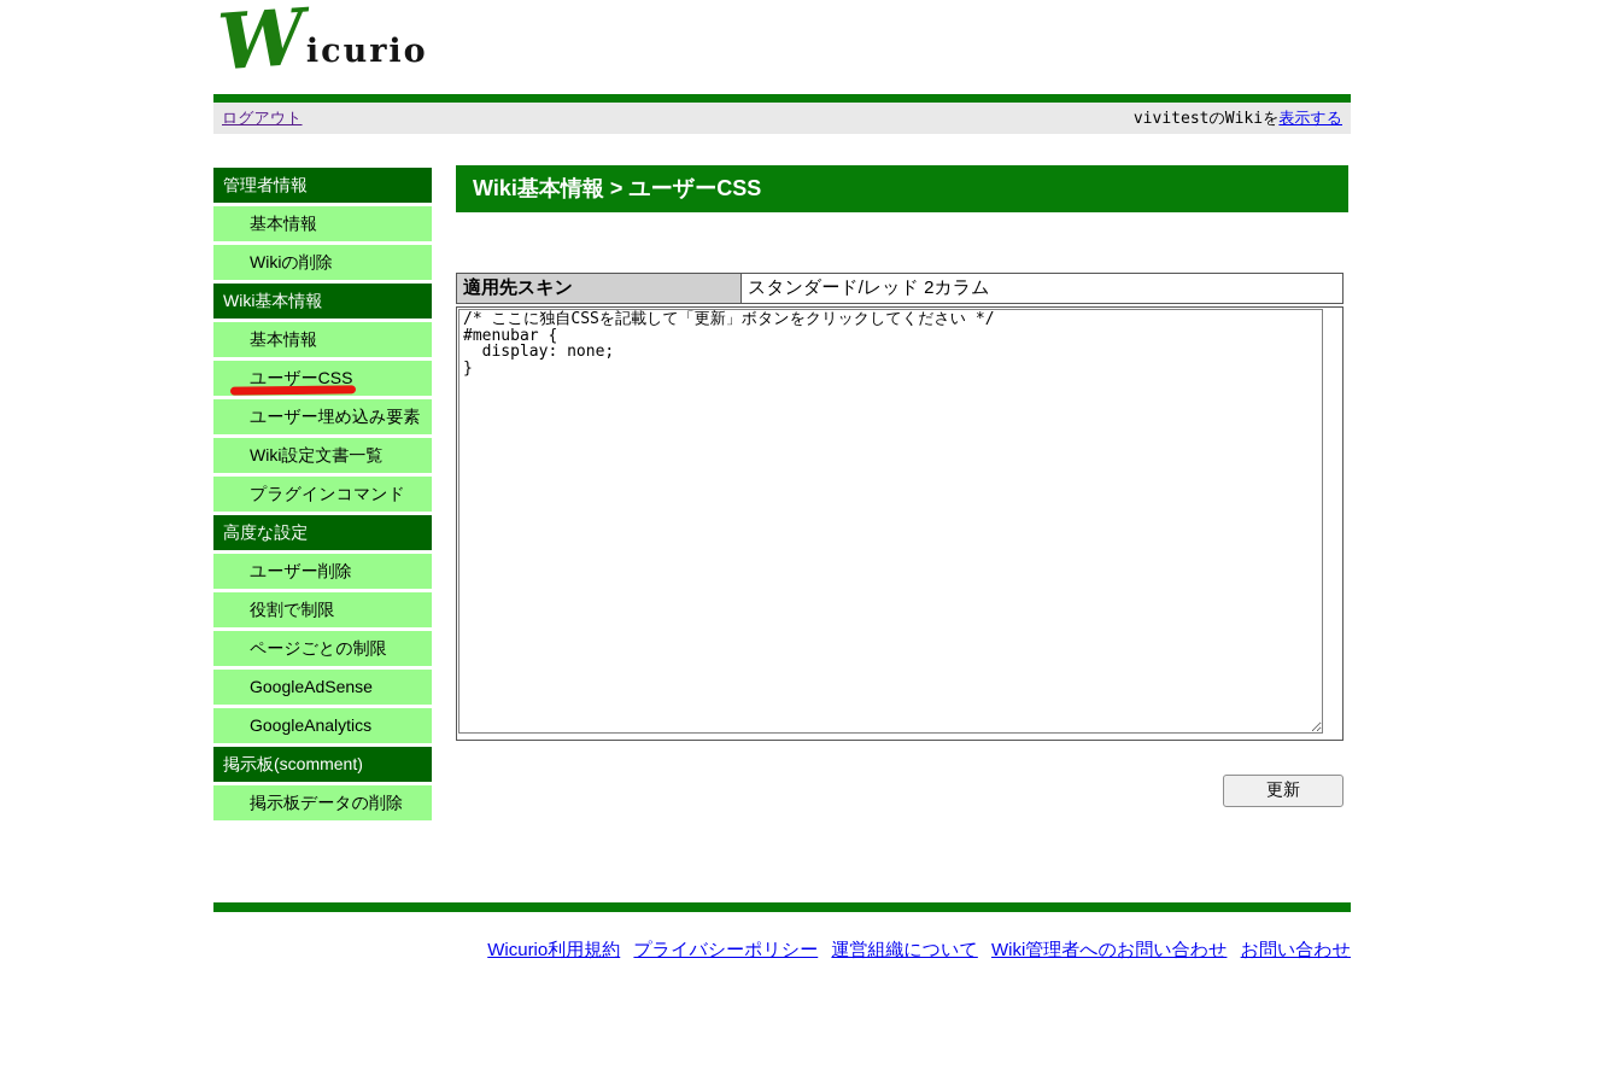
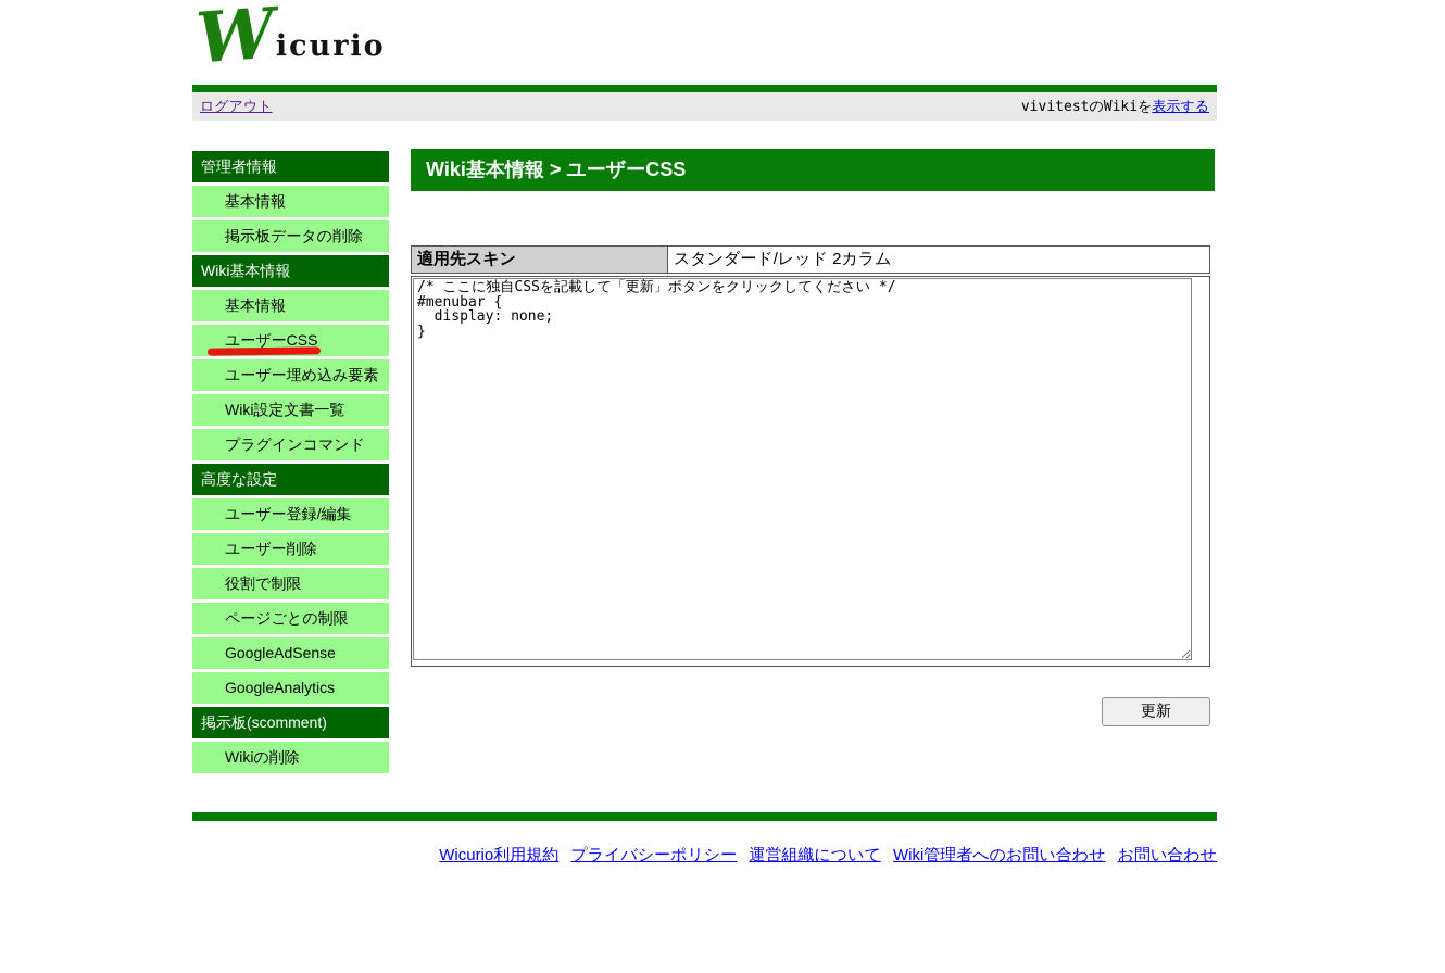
  icurio
  ログアウト
  vivitestのWikiを表示する
  管理者情報
  基本情報
- Wikiの削除
+ 掲示板データの削除
  Wiki基本情報
  基本情報
  ユーザーCSS
  ユーザー埋め込み要素
  Wiki設定文書一覧
  プラグインコマンド
  高度な設定
+ ユーザー登録/編集
  ユーザー削除
  役割で制限
  ページごとの制限
  GoogleAdSense
  GoogleAnalytics
  掲示板(scomment)
- 掲示板データの削除
+ Wikiの削除
  Wiki基本情報 > ユーザーCSS
  適用先スキン	スタンダード/レッド 2カラム
  /* ここに独自CSSを記載して「更新」ボタンをクリックしてください */
  #menubar {
  display: none;
  }
  更新
  Wicurio利用規約 プライバシーポリシー 運営組織について Wiki管理者へのお問い合わせ お問い合わせ
